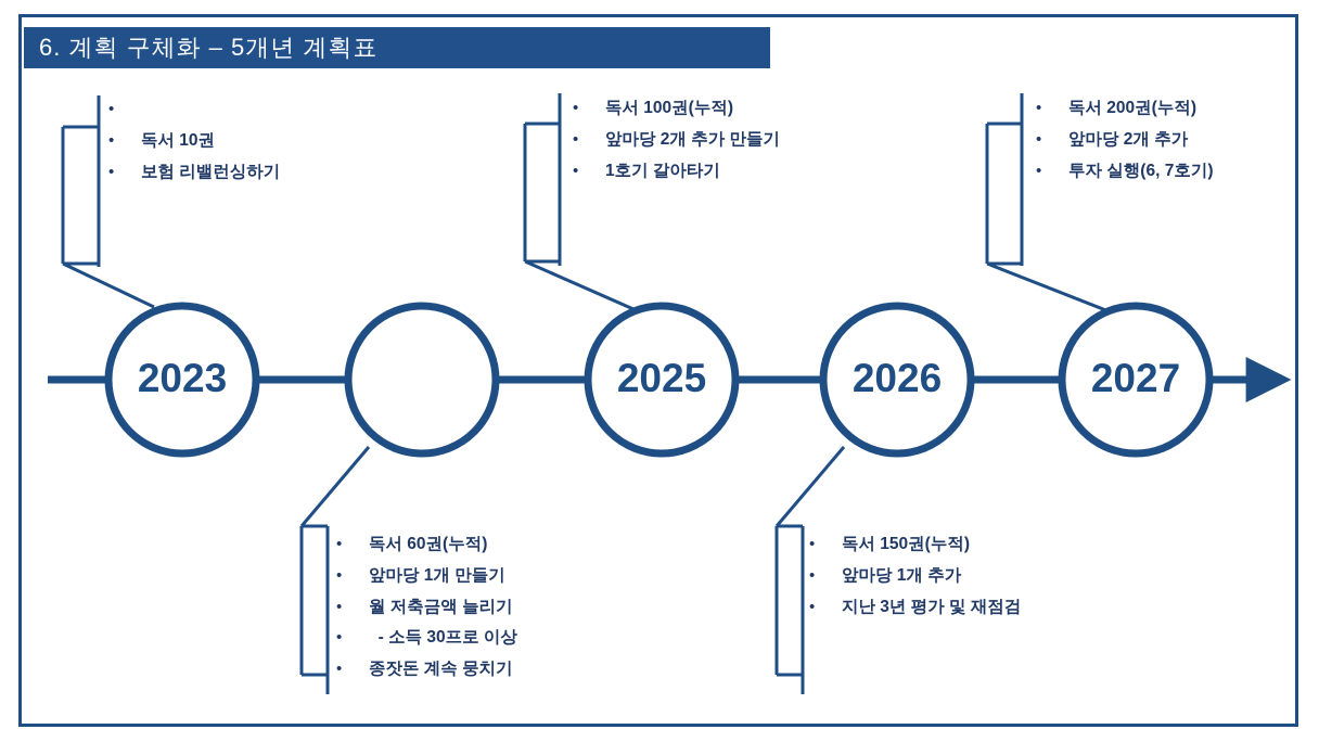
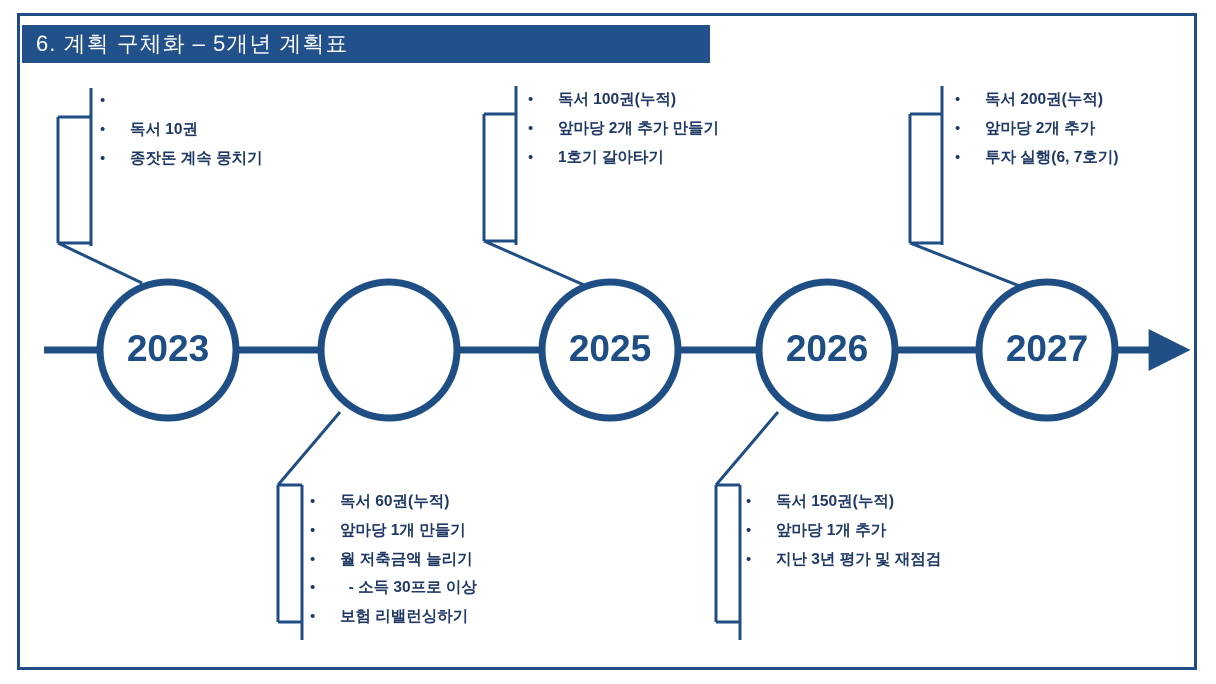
  6. 계획 구체화 – 5개년 계획표
  2023
  2025
  2026
  2027
  •
  •
  독서 10권
  •
- 보험 리밸런싱하기
+ 종잣돈 계속 뭉치기
  •
  독서 60권(누적)
  •
  앞마당 1개 만들기
  •
  월 저축금액 늘리기
  •
  - 소득 30프로 이상
  •
- 종잣돈 계속 뭉치기
+ 보험 리밸런싱하기
  •
  독서 100권(누적)
  •
  앞마당 2개 추가 만들기
  •
  1호기 갈아타기
  •
  독서 150권(누적)
  •
  앞마당 1개 추가
  •
  지난 3년 평가 및 재점검
  •
  독서 200권(누적)
  •
  앞마당 2개 추가
  •
  투자 실행(6, 7호기)
